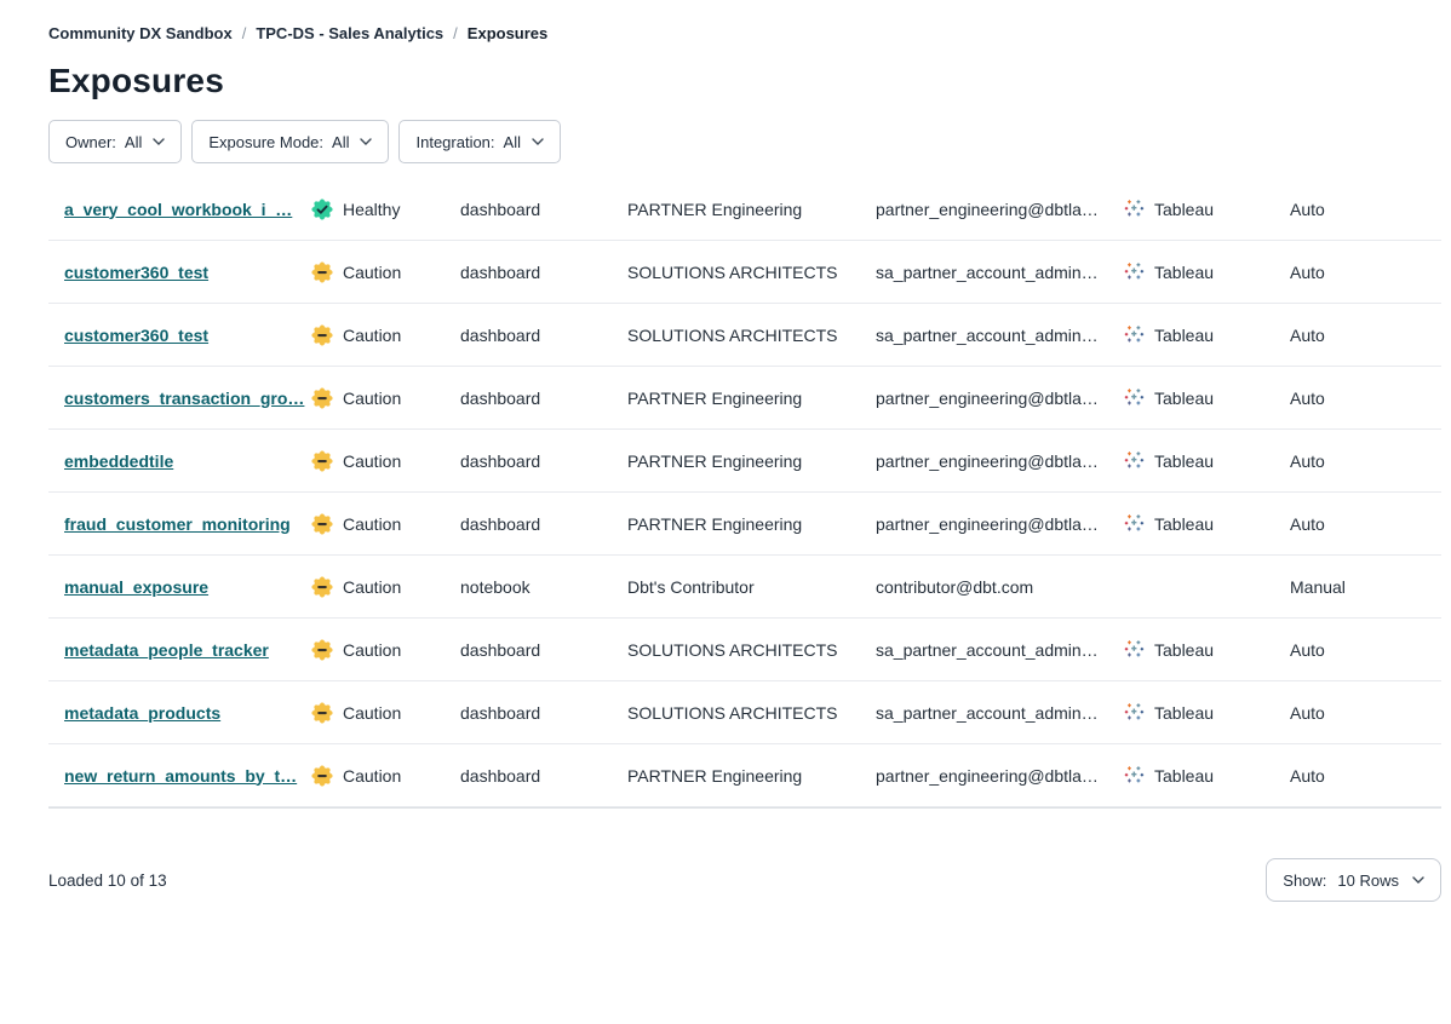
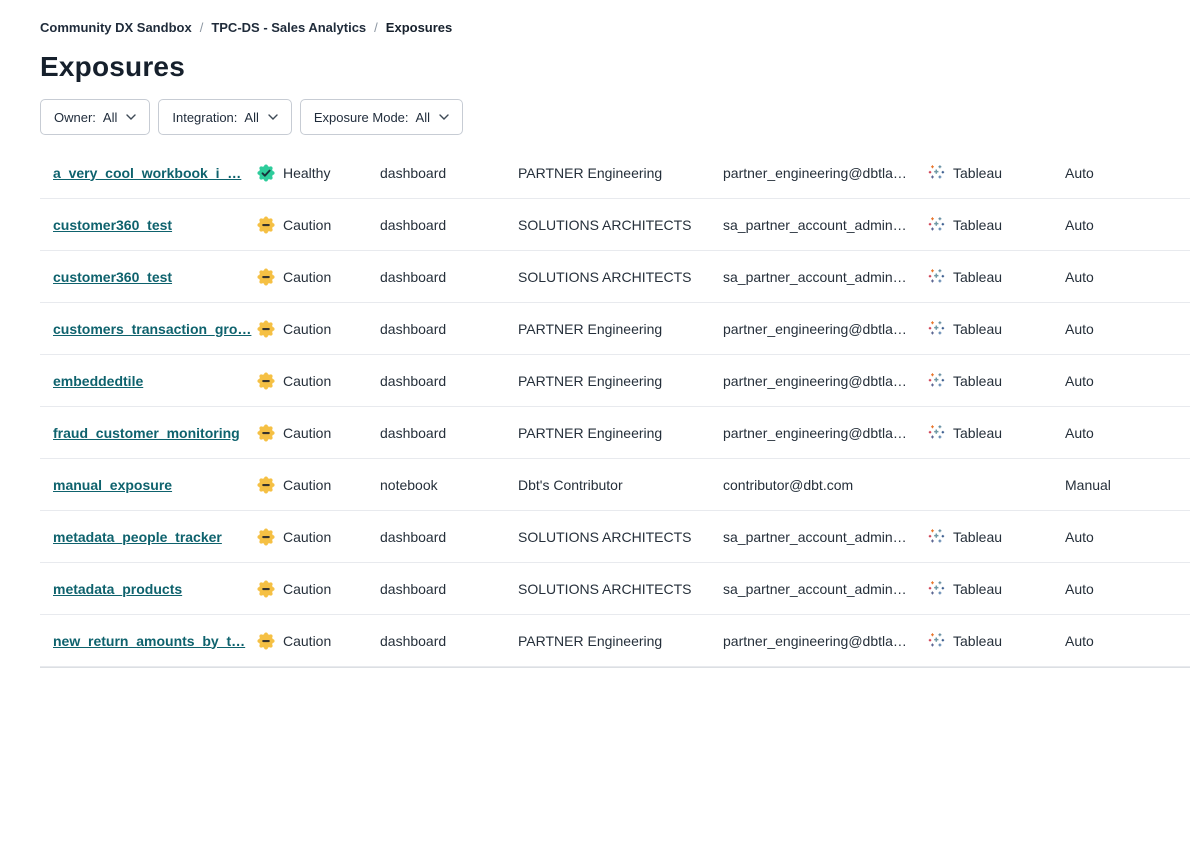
  Community DX Sandbox
  /
  TPC-DS - Sales Analytics
  /
  Exposures
  Exposures
  Owner:
  All
- Exposure Mode:
+ Integration:
  All
- Integration:
+ Exposure Mode:
  All
  a_very_cool_workbook_i_…
  Healthy
  dashboard
  PARTNER Engineering
  partner_engineering@dbtla…
  Tableau
  Auto
  customer360_test
  Caution
  dashboard
  SOLUTIONS ARCHITECTS
  sa_partner_account_admin…
  Tableau
  Auto
  customer360_test
  Caution
  dashboard
  SOLUTIONS ARCHITECTS
  sa_partner_account_admin…
  Tableau
  Auto
  customers_transaction_gro…
  Caution
  dashboard
  PARTNER Engineering
  partner_engineering@dbtla…
  Tableau
  Auto
  embeddedtile
  Caution
  dashboard
  PARTNER Engineering
  partner_engineering@dbtla…
  Tableau
  Auto
  fraud_customer_monitoring
  Caution
  dashboard
  PARTNER Engineering
  partner_engineering@dbtla…
  Tableau
  Auto
  manual_exposure
  Caution
  notebook
  Dbt's Contributor
  contributor@dbt.com
  Manual
  metadata_people_tracker
  Caution
  dashboard
  SOLUTIONS ARCHITECTS
  sa_partner_account_admin…
  Tableau
  Auto
  metadata_products
  Caution
  dashboard
  SOLUTIONS ARCHITECTS
  sa_partner_account_admin…
  Tableau
  Auto
  new_return_amounts_by_t…
  Caution
  dashboard
  PARTNER Engineering
  partner_engineering@dbtla…
  Tableau
  Auto
- Loaded 10 of 13
- Show:
- 10 Rows
